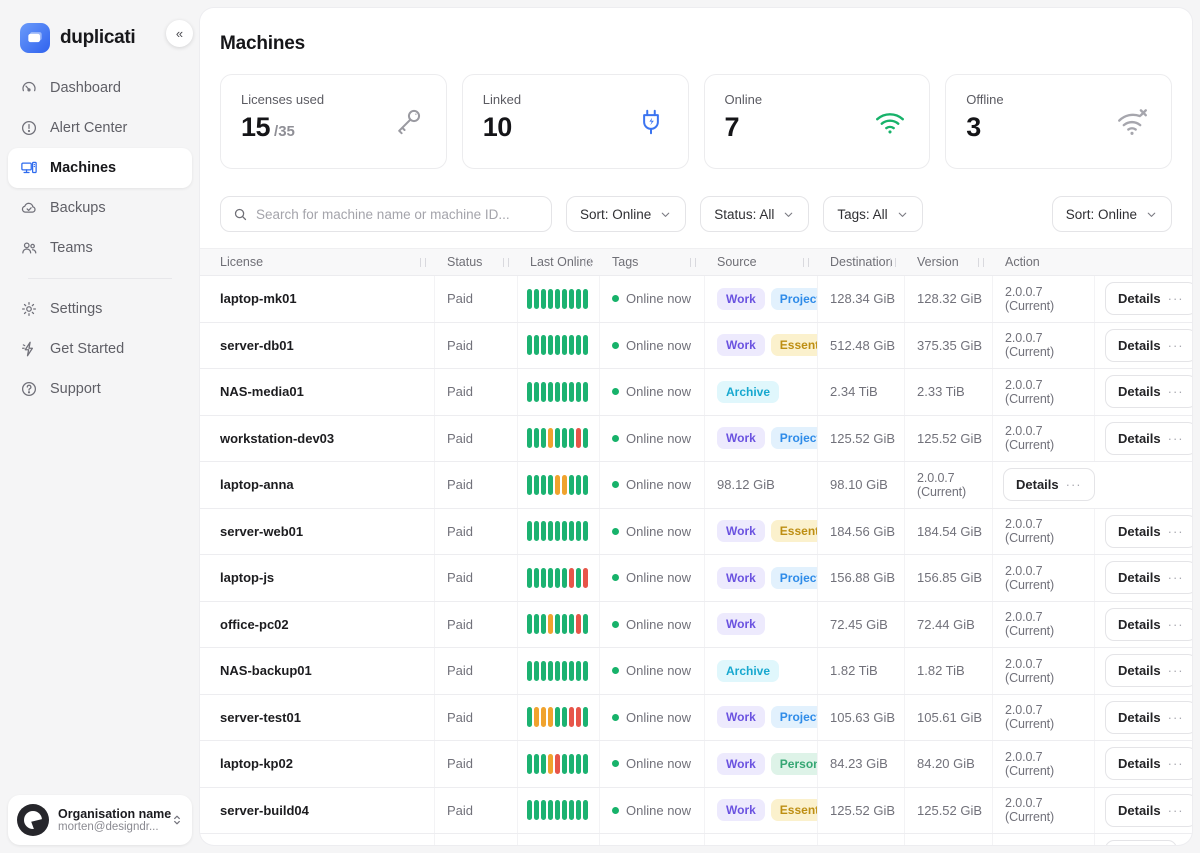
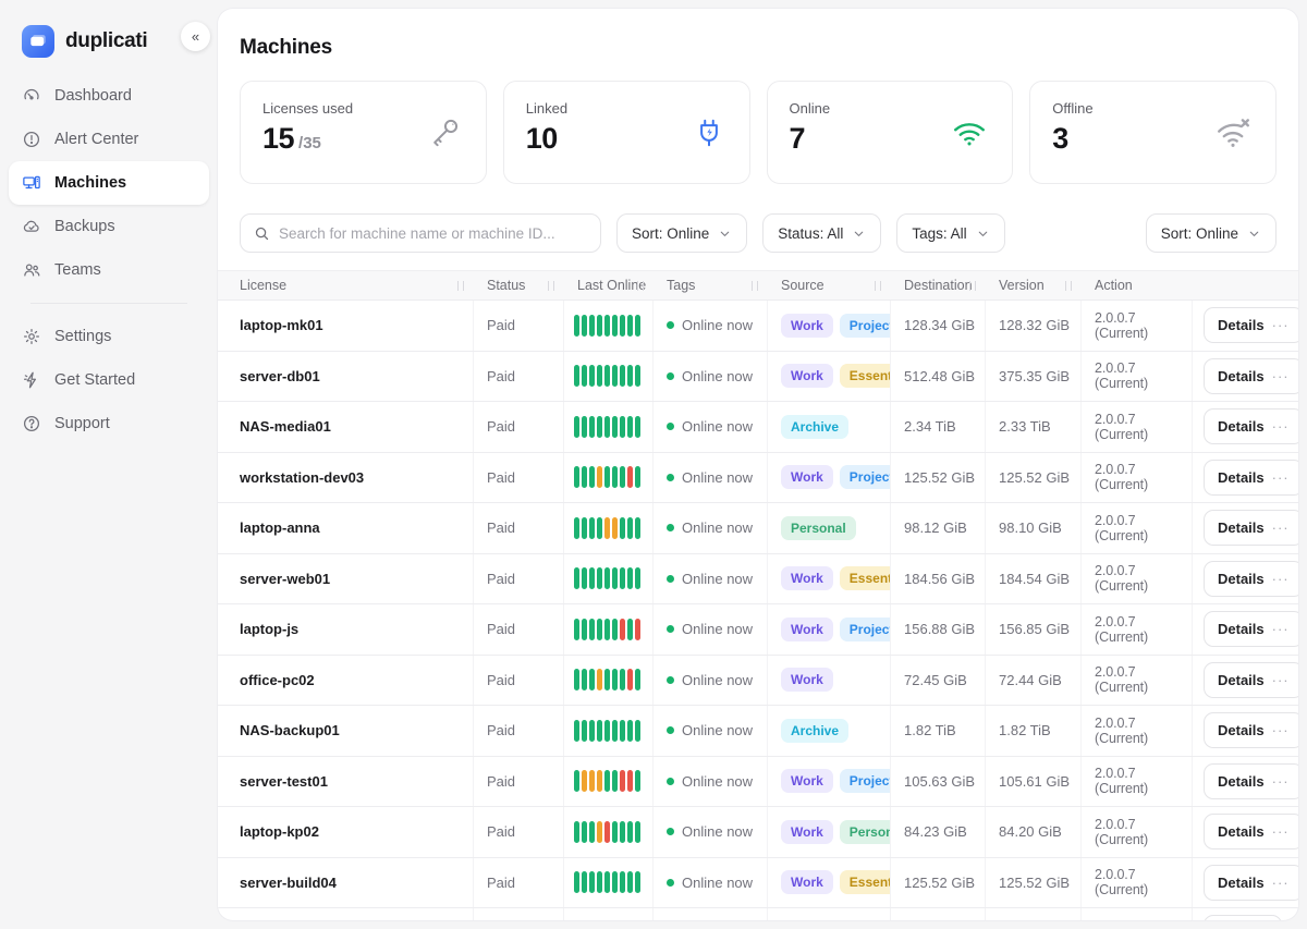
  duplicati
  «
  Dashboard
  Alert Center
  Machines
  Backups
  Teams
  Settings
  Get Started
  Support
- Organisation name
- morten@designdr...
  Machines
  Licenses used
  15
  /35
  Linked
  10
  Online
  7
  Offline
  3
  Search for machine name or machine ID...
  Sort: Online
  Status: All
  Tags: All
  Sort: Online
  License
  Status
  Last Online
  Tags
  Source
  Destination
  Version
  Action
  laptop-mk01
  Paid
  Online now
  Work
  Projec
  128.34 GiB
  128.32 GiB
  2.0.0.7 (Current)
  Details
  ···
  server-db01
  Paid
  Online now
  Work
  512.48 GiB
  375.35 GiB
  2.0.0.7 (Current)
  Details
  ···
  NAS-media01
  Paid
  Online now
  Archive
  2.34 TiB
  2.33 TiB
  2.0.0.7 (Current)
  Details
  ···
  workstation-dev03
  Paid
  Online now
  Work
  Projec
  125.52 GiB
  125.52 GiB
  2.0.0.7 (Current)
  Details
  ···
  laptop-anna
  Paid
  Online now
+ Personal
  98.12 GiB
  98.10 GiB
  2.0.0.7 (Current)
  Details
  ···
  server-web01
  Paid
  Online now
  Work
  184.56 GiB
  184.54 GiB
  2.0.0.7 (Current)
  Details
  ···
  laptop-js
  Paid
  Online now
  Work
  Projec
  156.88 GiB
  156.85 GiB
  2.0.0.7 (Current)
  Details
  ···
  office-pc02
  Paid
  Online now
  Work
  72.45 GiB
  72.44 GiB
  2.0.0.7 (Current)
  Details
  ···
  NAS-backup01
  Paid
  Online now
  Archive
  1.82 TiB
  1.82 TiB
  2.0.0.7 (Current)
  Details
  ···
  server-test01
  Paid
  Online now
  Work
  Projec
  105.63 GiB
  105.61 GiB
  2.0.0.7 (Current)
  Details
  ···
  laptop-kp02
  Paid
  Online now
  Work
  Person
  84.23 GiB
  84.20 GiB
  2.0.0.7 (Current)
  Details
  ···
  server-build04
  Paid
  Online now
  Work
  125.52 GiB
  125.52 GiB
  2.0.0.7 (Current)
  Details
  ···
